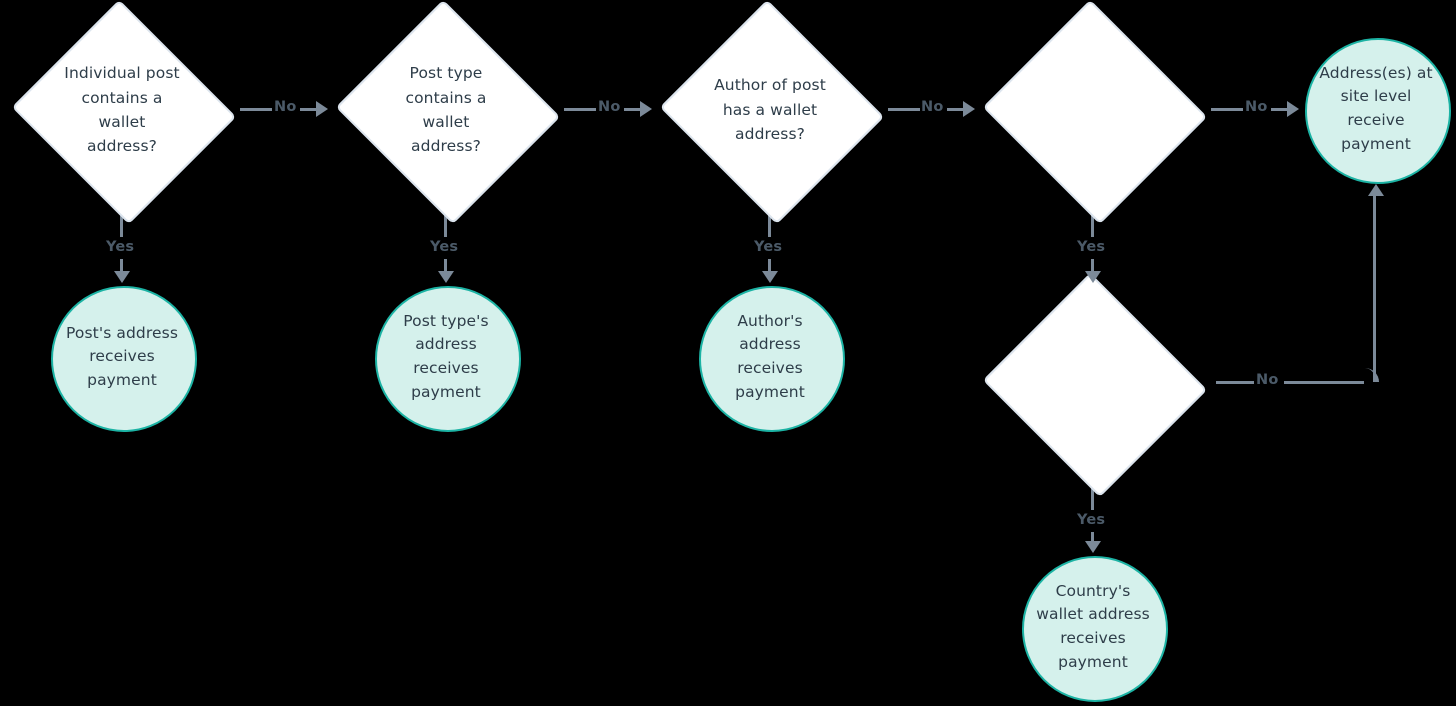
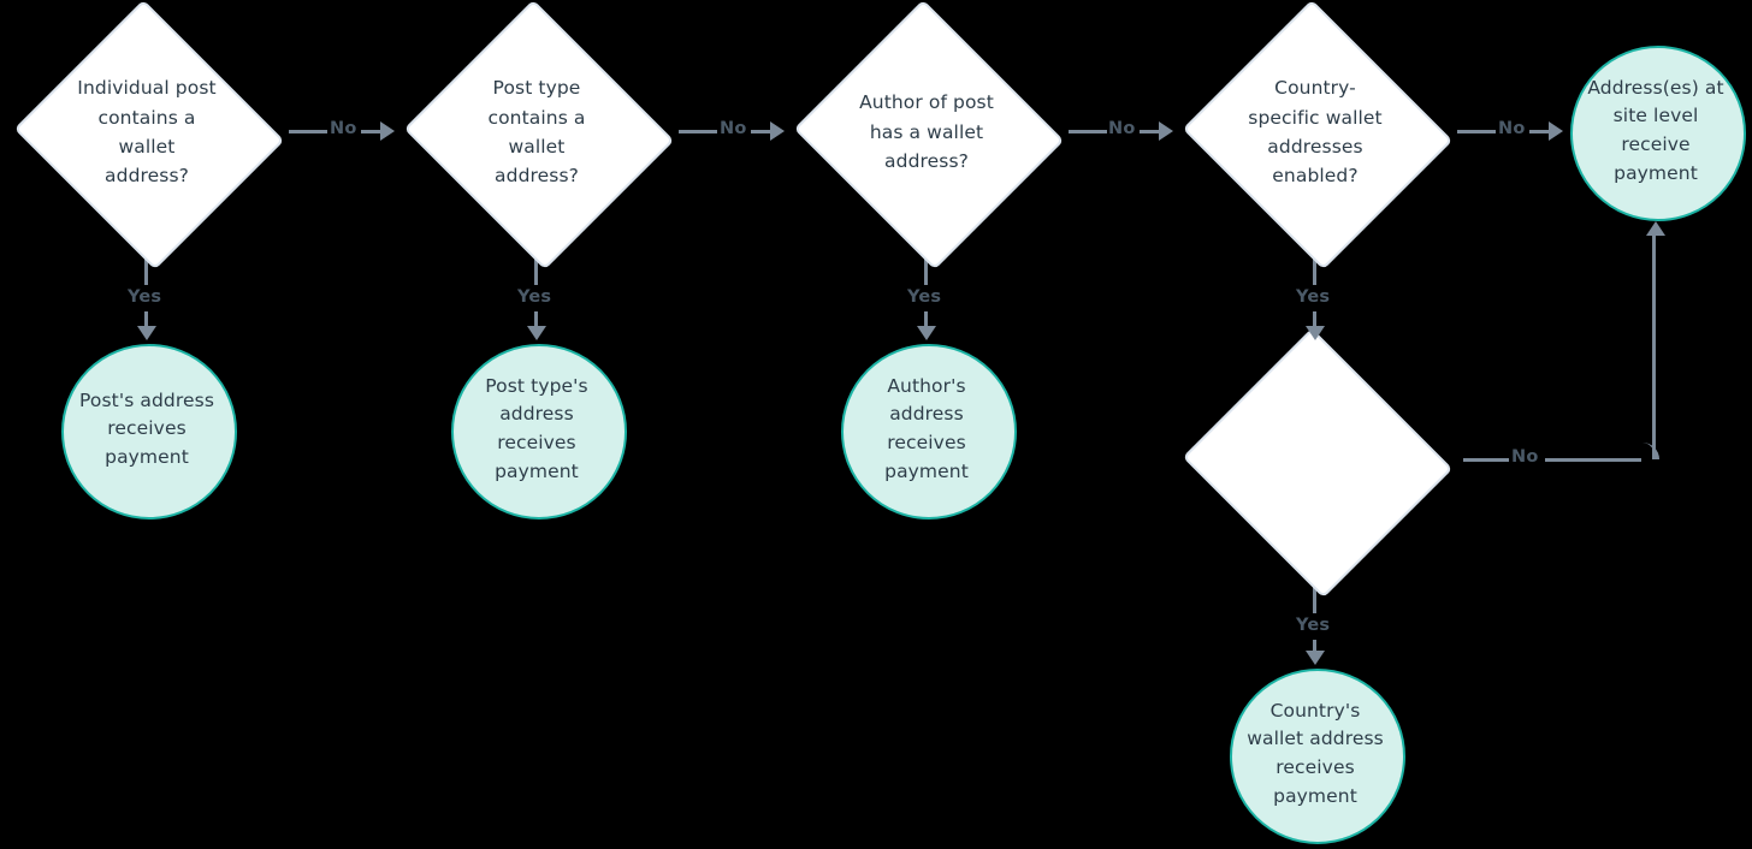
  Individual post
  contains a
  wallet
  address?
  Post type
  contains a
  wallet
  address?
  Author of post
  has a wallet
  address?
+ Country-
+ specific wallet
+ addresses
+ enabled?
  Address(es) at
  site level
  receive
  payment
  No
  No
  No
  No
  Yes
  Yes
  Yes
  Yes
  Post's address
  receives
  payment
  Post type's
  address
  receives
  payment
  Author's
  address
  receives
  payment
  No
  Yes
  Country's
  wallet address
  receives
  payment
